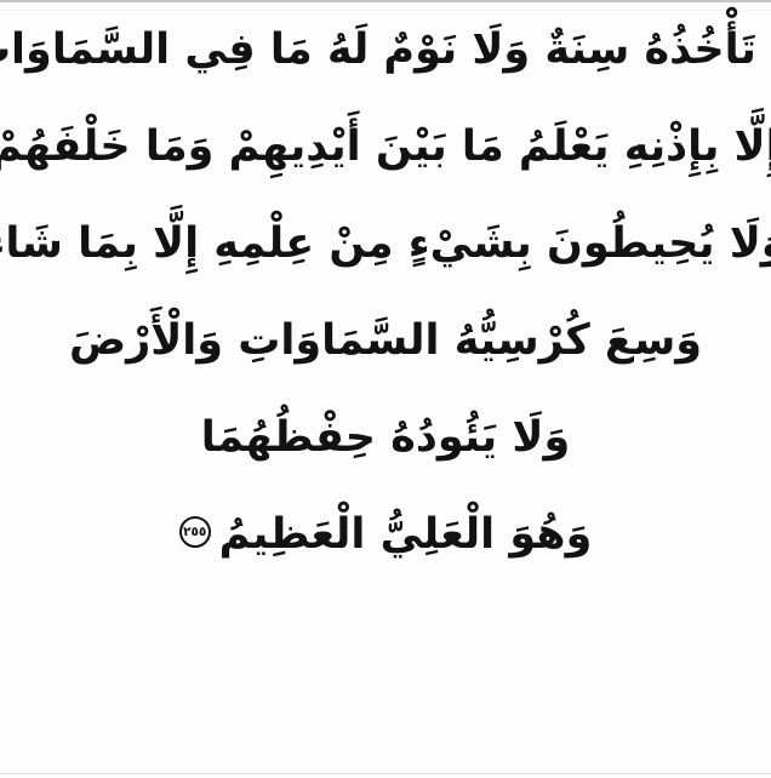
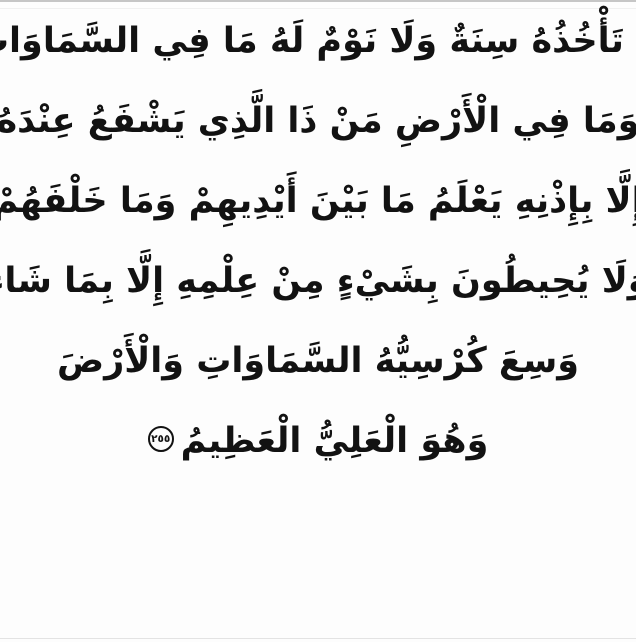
  تَأْخُذُهُ سِنَةٌ وَلَا نَوْمٌ لَهُ مَا فِي السَّمَاوَا
+ وَمَا فِي الْأَرْضِ مَنْ ذَا الَّذِي يَشْفَعُ عِنْدَهُ
  لَّا بِإِذْنِهِ يَعْلَمُ مَا بَيْنَ أَيْدِيهِمْ وَمَا خَلْفَهُمْ
  لَا يُحِيطُونَ بِشَيْءٍ مِنْ عِلْمِهِ إِلَّا بِمَا شَا
  وَسِعَ كُرْسِيُّهُ السَّمَاوَاتِ وَالْأَرْضَ
- وَلَا يَئُودُهُ حِفْظُهُمَا
  وَهُوَ الْعَلِيُّ الْعَظِيمُ
  ٢٥٥
